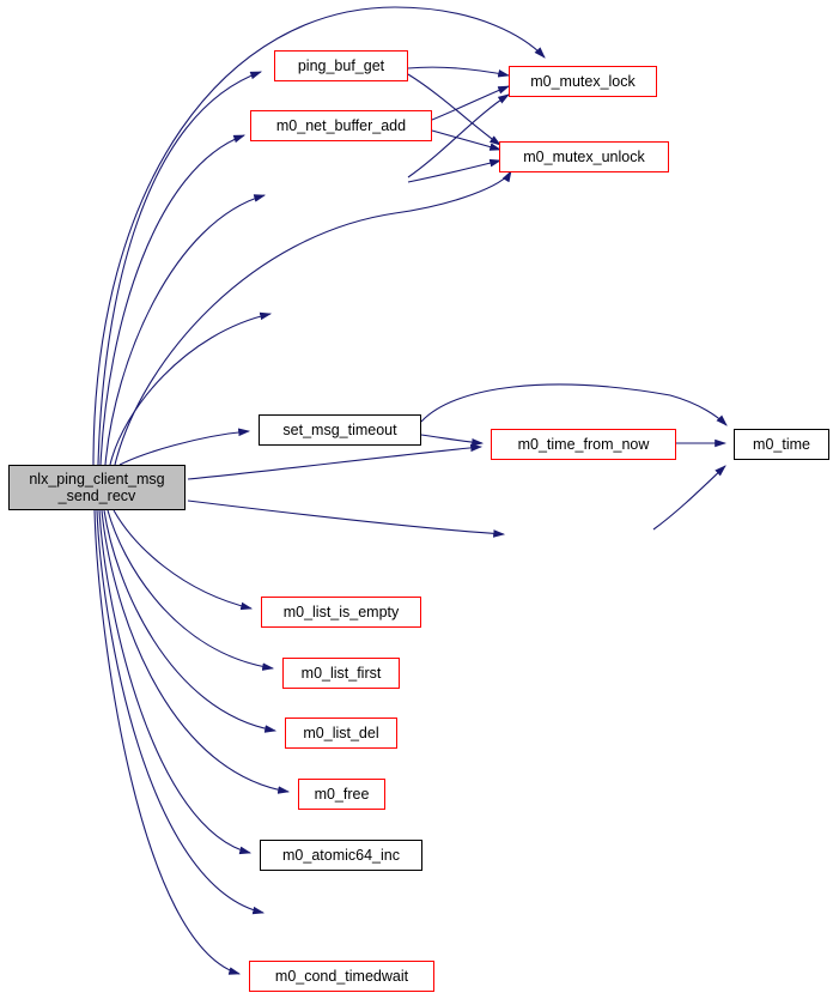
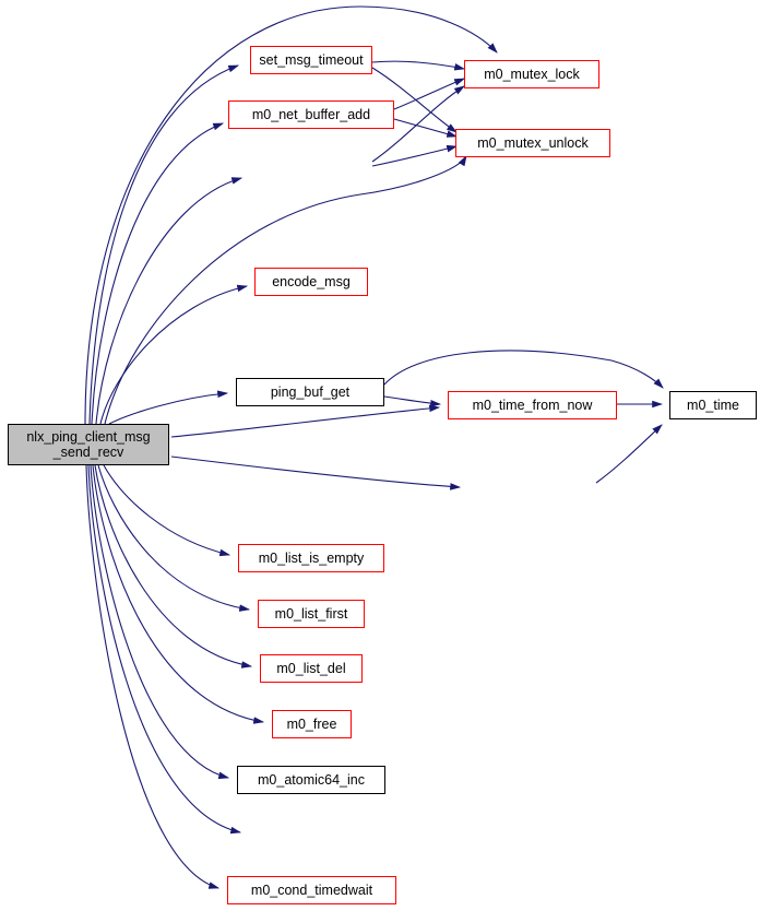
  nlx_ping_client_msg
  _send_recv
- ping_buf_get
+ set_msg_timeout
  m0_net_buffer_add
+ encode_msg
- set_msg_timeout
+ ping_buf_get
  m0_list_is_empty
  m0_list_first
  m0_list_del
  m0_free
  m0_atomic64_inc
  m0_cond_timedwait
  m0_mutex_lock
  m0_mutex_unlock
  m0_time_from_now
  m0_time
